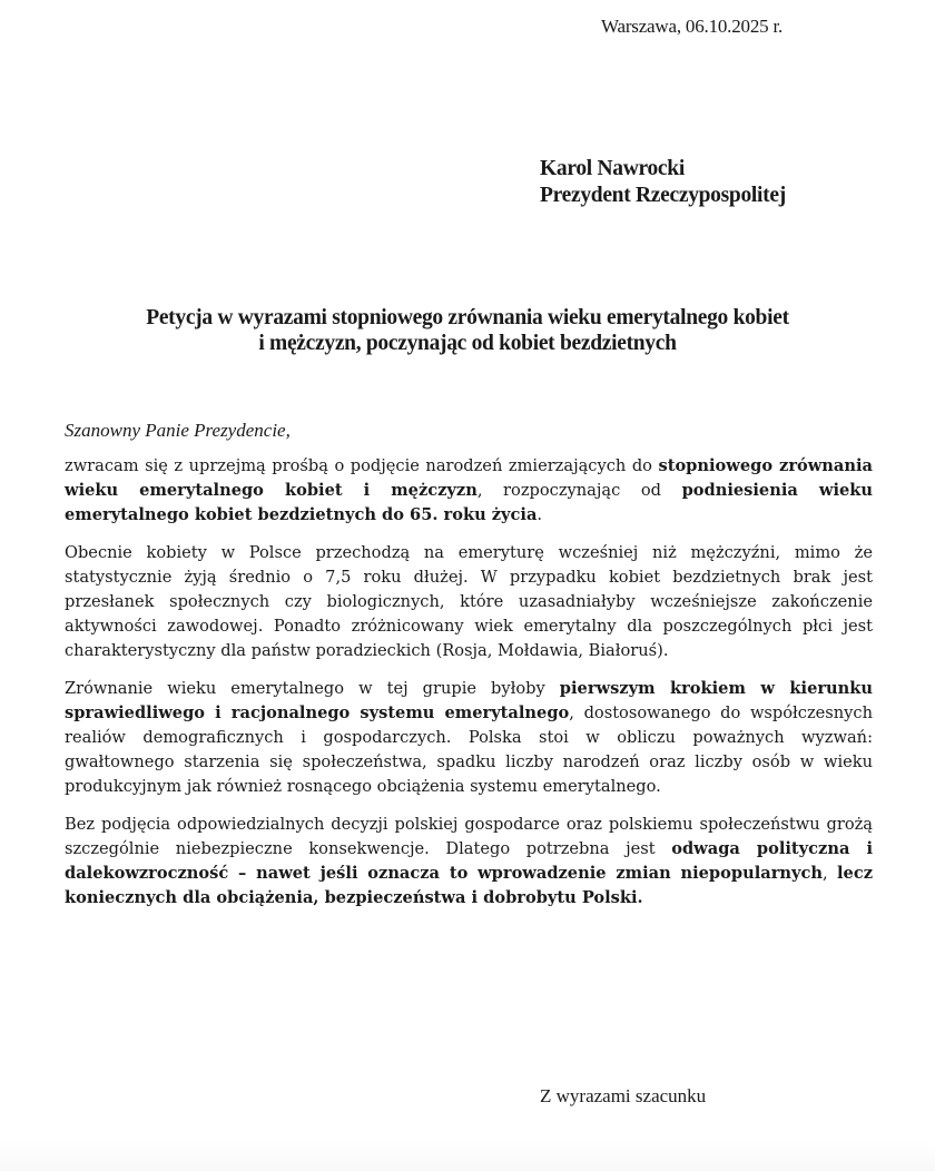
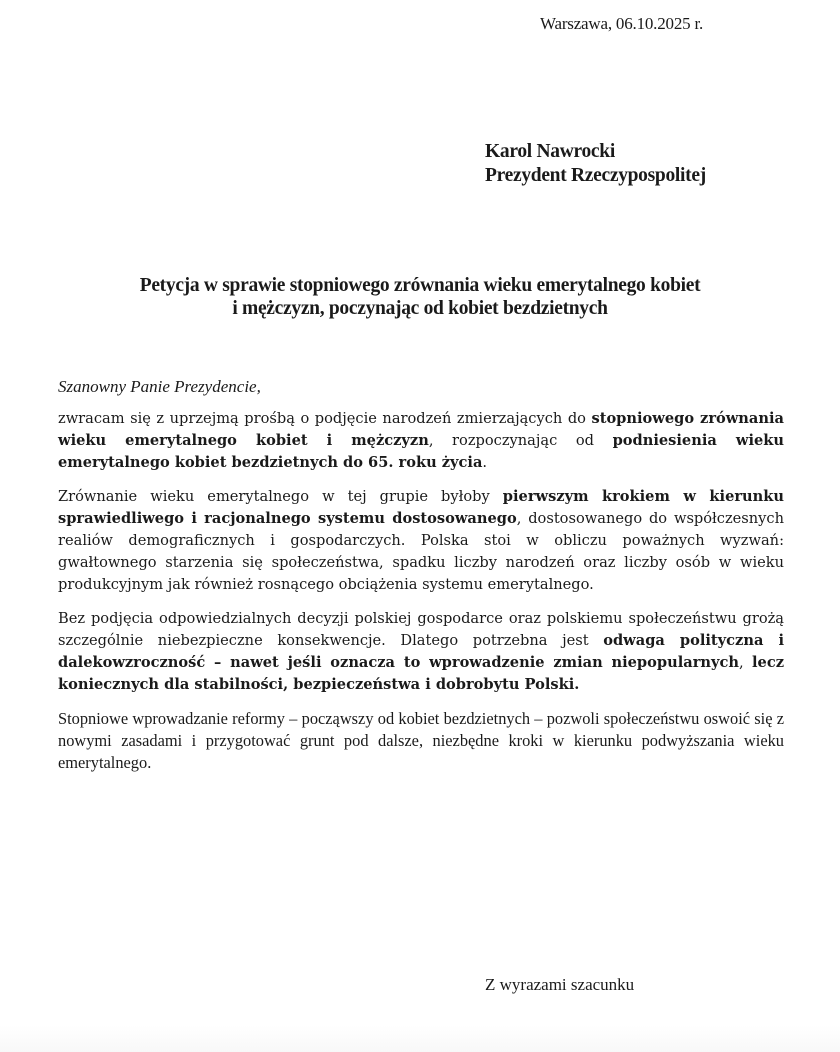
  Warszawa, 06.10.2025 r.
  Karol Nawrocki
  Prezydent Rzeczypospolitej
- Petycja w wyrazami stopniowego zrównania wieku emerytalnego kobiet
+ Petycja w sprawie stopniowego zrównania wieku emerytalnego kobiet
  i mężczyzn, poczynając od kobiet bezdzietnych
  Szanowny Panie Prezydencie,
  zwracam się z uprzejmą prośbą o podjęcie narodzeń zmierzających do stopniowego zrównania wieku emerytalnego kobiet i mężczyzn, rozpoczynając od podniesienia wieku emerytalnego kobiet bezdzietnych do 65. roku życia.
- Obecnie kobiety w Polsce przechodzą na emeryturę wcześniej niż mężczyźni, mimo że statystycznie żyją średnio o 7,5 roku dłużej. W przypadku kobiet bezdzietnych brak jest przesłanek społecznych czy biologicznych, które uzasadniałyby wcześniejsze zakończenie aktywności zawodowej. Ponadto zróżnicowany wiek emerytalny dla poszczególnych płci jest charakterystyczny dla państw poradzieckich (Rosja, Mołdawia, Białoruś).
- Zrównanie wieku emerytalnego w tej grupie byłoby pierwszym krokiem w kierunku sprawiedliwego i racjonalnego systemu emerytalnego, dostosowanego do współczesnych realiów demograficznych i gospodarczych. Polska stoi w obliczu poważnych wyzwań: gwałtownego starzenia się społeczeństwa, spadku liczby narodzeń oraz liczby osób w wieku produkcyjnym jak również rosnącego obciążenia systemu emerytalnego.
+ Zrównanie wieku emerytalnego w tej grupie byłoby pierwszym krokiem w kierunku sprawiedliwego i racjonalnego systemu dostosowanego, dostosowanego do współczesnych realiów demograficznych i gospodarczych. Polska stoi w obliczu poważnych wyzwań: gwałtownego starzenia się społeczeństwa, spadku liczby narodzeń oraz liczby osób w wieku produkcyjnym jak również rosnącego obciążenia systemu emerytalnego.
- Bez podjęcia odpowiedzialnych decyzji polskiej gospodarce oraz polskiemu społeczeństwu grożą szczególnie niebezpieczne konsekwencje. Dlatego potrzebna jest odwaga polityczna i dalekowzroczność – nawet jeśli oznacza to wprowadzenie zmian niepopularnych, lecz koniecznych dla obciążenia, bezpieczeństwa i dobrobytu Polski.
+ Bez podjęcia odpowiedzialnych decyzji polskiej gospodarce oraz polskiemu społeczeństwu grożą szczególnie niebezpieczne konsekwencje. Dlatego potrzebna jest odwaga polityczna i dalekowzroczność – nawet jeśli oznacza to wprowadzenie zmian niepopularnych, lecz koniecznych dla stabilności, bezpieczeństwa i dobrobytu Polski.
+ Stopniowe wprowadzanie reformy – począwszy od kobiet bezdzietnych – pozwoli społeczeństwu oswoić się z nowymi zasadami i przygotować grunt pod dalsze, niezbędne kroki w kierunku podwyższania wieku emerytalnego.
  Z wyrazami szacunku
